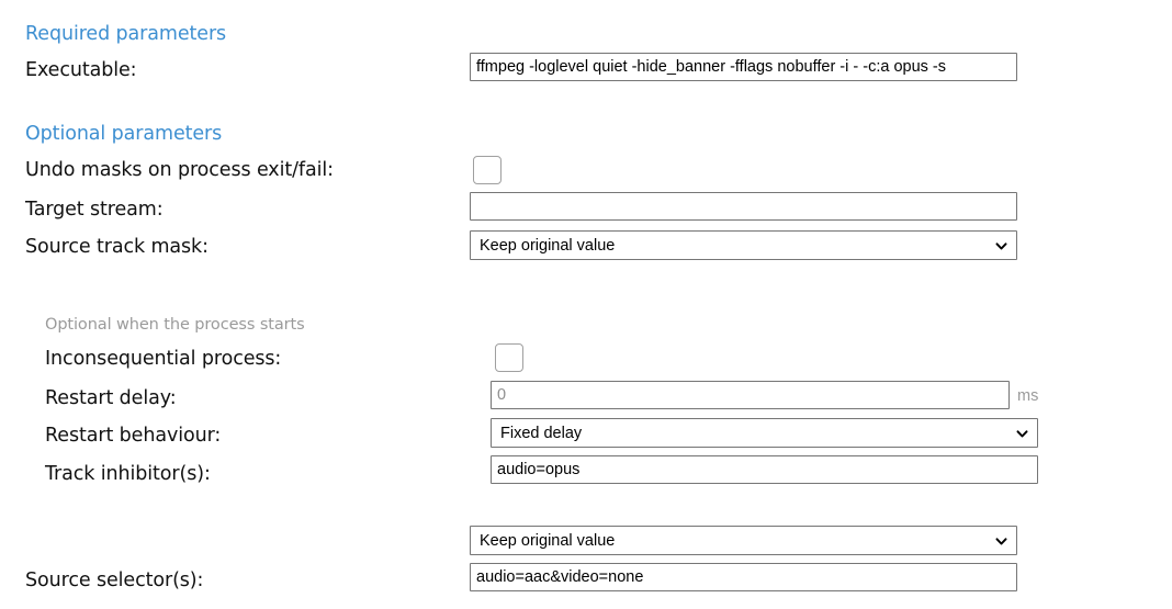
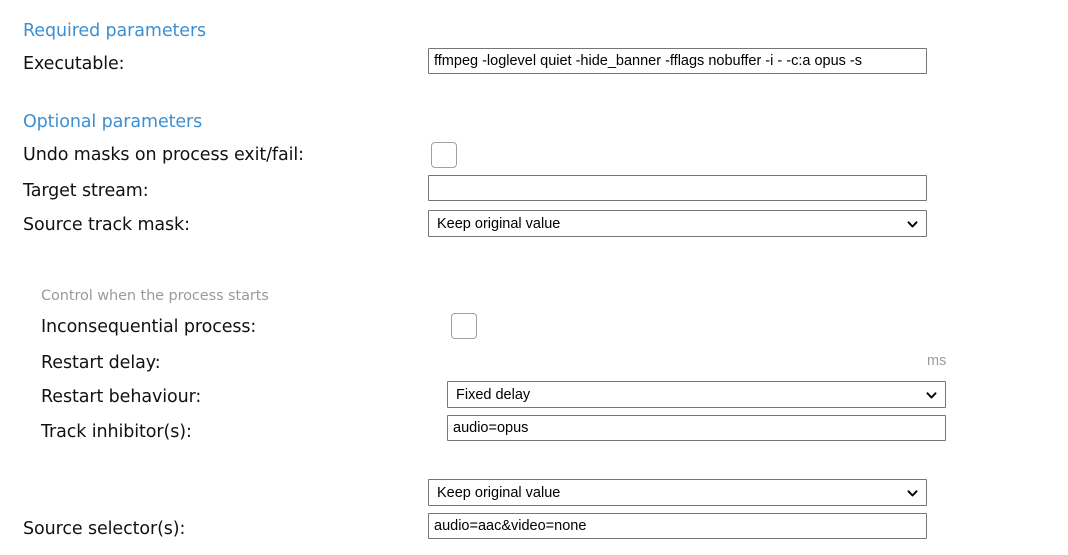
  Required parameters
  Executable:
  ffmpeg -loglevel quiet -hide_banner -fflags nobuffer -i - -c:a opus -s
  Optional parameters
  Undo masks on process exit/fail:
  Target stream:
  Source track mask:
  Keep original value
- Optional when the process starts
+ Control when the process starts
  Inconsequential process:
  Restart delay:
- 0
  ms
  Restart behaviour:
  Fixed delay
  Track inhibitor(s):
  audio=opus
  Keep original value
  Source selector(s):
  audio=aac&video=none
